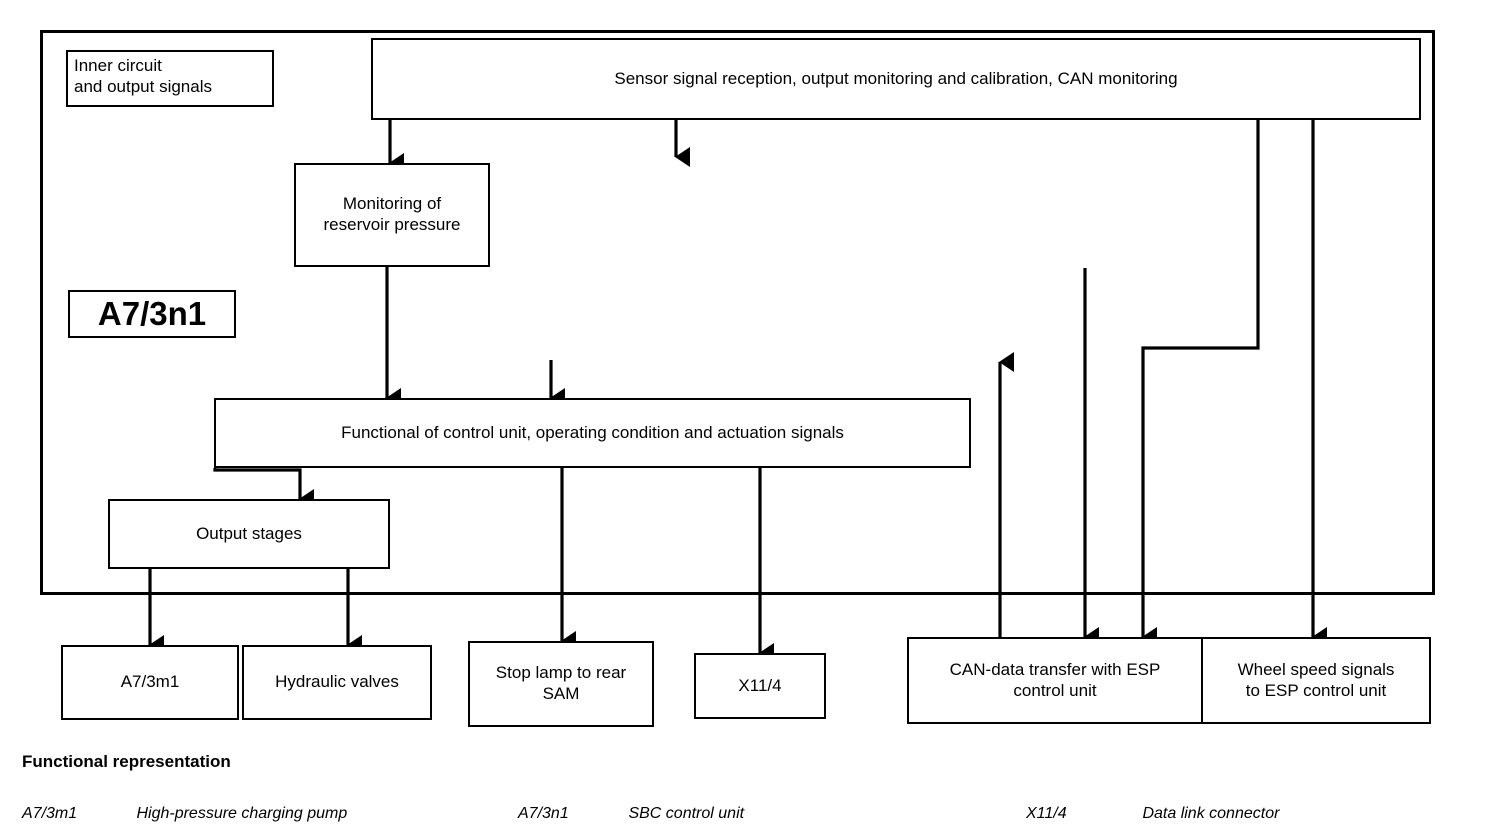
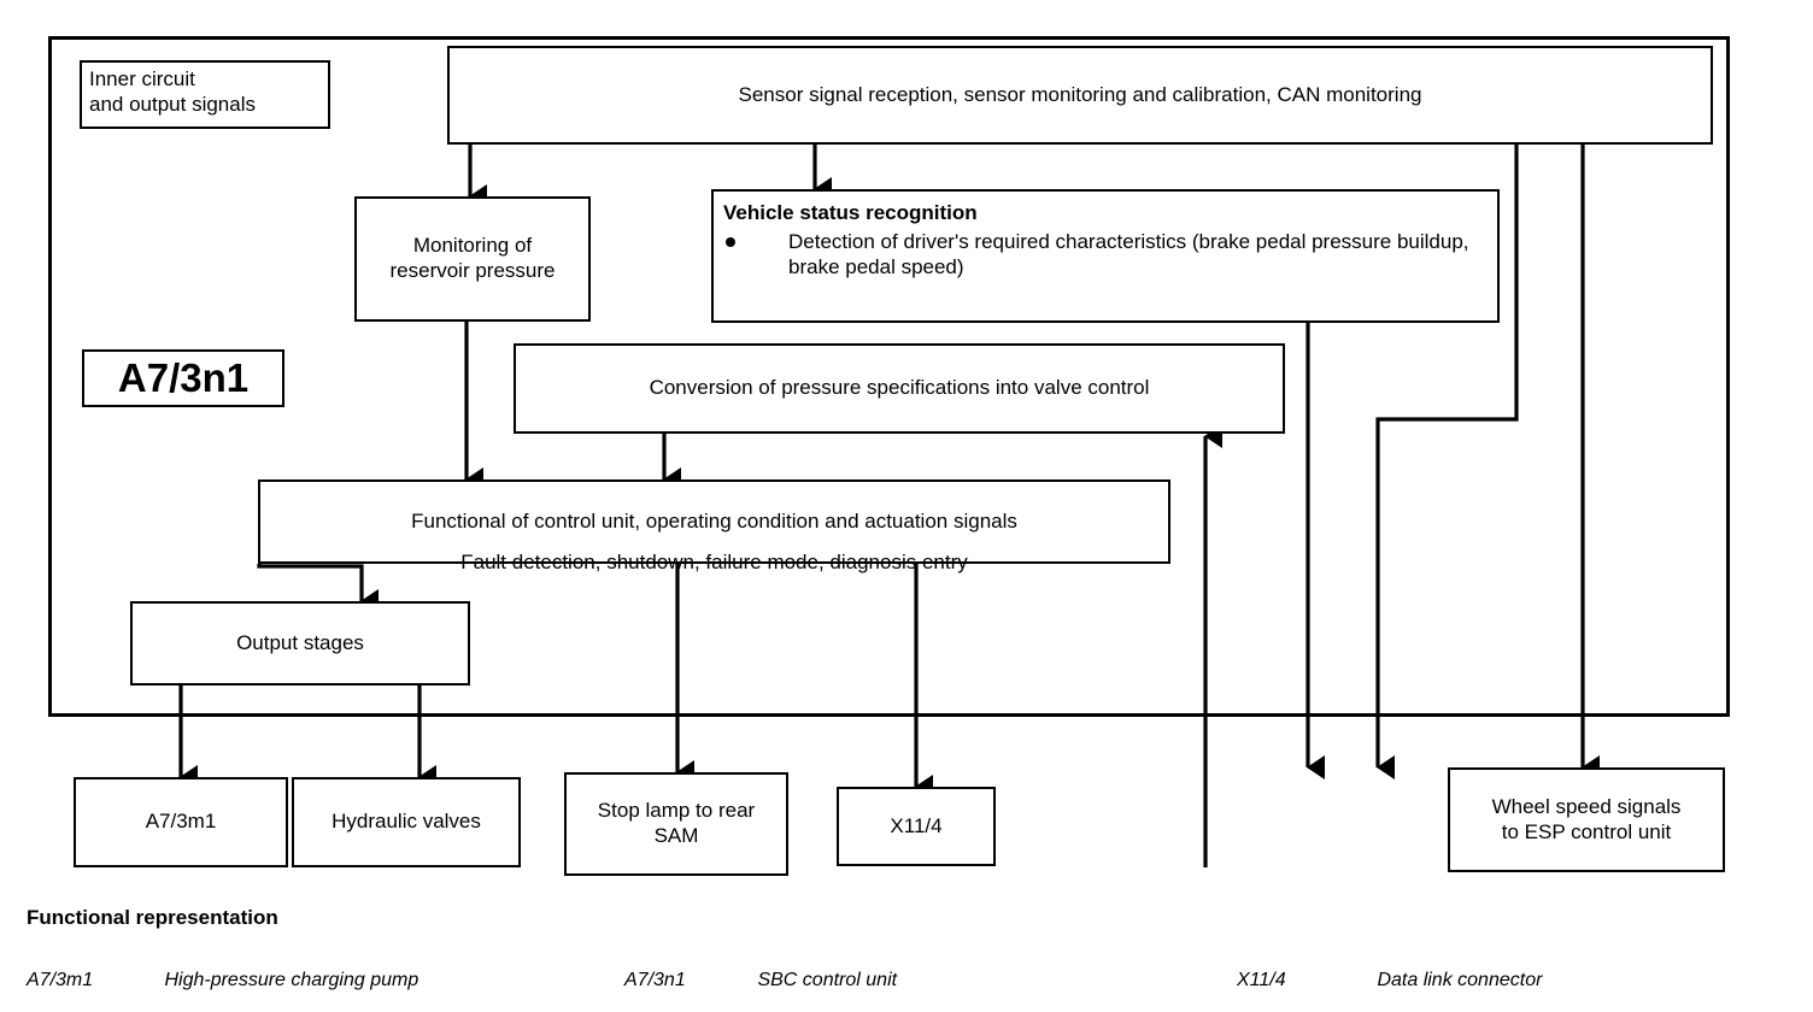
  Inner circuit
  and output signals
  A7/3n1
- Sensor signal reception, output monitoring and calibration, CAN monitoring
+ Sensor signal reception, sensor monitoring and calibration, CAN monitoring
  Monitoring of
  reservoir pressure
+ Vehicle status recognition
+ Detection of driver's required characteristics (brake pedal pressure buildup, brake pedal speed)
+ Conversion of pressure specifications into valve control
  Functional of control unit, operating condition and actuation signals
+ Fault detection, shutdown, failure mode, diagnosis entry
  Output stages
  A7/3m1
  Hydraulic valves
  Stop lamp to rear
  SAM
  X11/4
- CAN-data transfer with ESP
- control unit
  Wheel speed signals
  to ESP control unit
  Functional representation
  A7/3m1 High-pressure charging pump
  A7/3n1 SBC control unit
  X11/4 Data link connector
